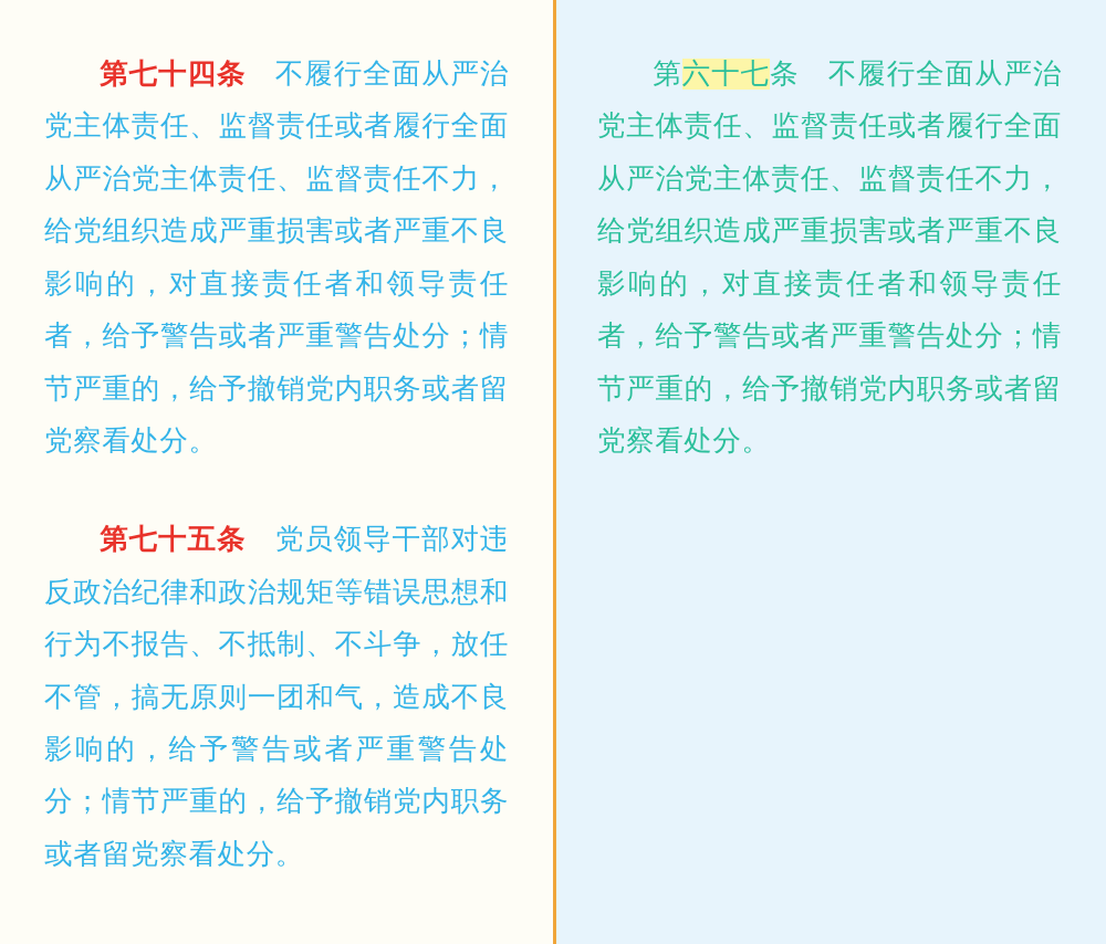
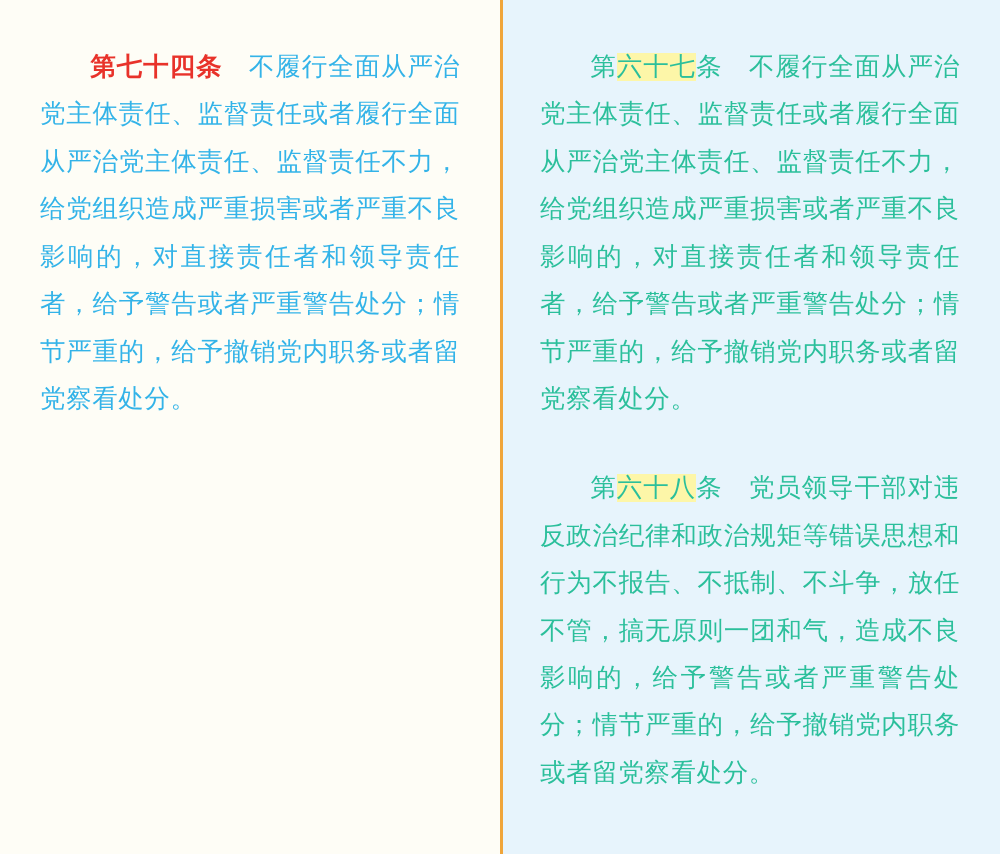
  第七十四条 不履行全面从严治党主体责任、监督责任或者履行全面从严治党主体责任、监督责任不力，给党组织造成严重损害或者严重不良影响的，对直接责任者和领导责任者，给予警告或者严重警告处分；情节严重的，给予撤销党内职务或者留党察看处分。
- 第七十五条 党员领导干部对违反政治纪律和政治规矩等错误思想和行为不报告、不抵制、不斗争，放任不管，搞无原则一团和气，造成不良影响的，给予警告或者严重警告处分；情节严重的，给予撤销党内职务或者留党察看处分。
  第六十七条 不履行全面从严治党主体责任、监督责任或者履行全面从严治党主体责任、监督责任不力，给党组织造成严重损害或者严重不良影响的，对直接责任者和领导责任者，给予警告或者严重警告处分；情节严重的，给予撤销党内职务或者留党察看处分。
+ 第六十八条 党员领导干部对违反政治纪律和政治规矩等错误思想和行为不报告、不抵制、不斗争，放任不管，搞无原则一团和气，造成不良影响的，给予警告或者严重警告处分；情节严重的，给予撤销党内职务或者留党察看处分。
